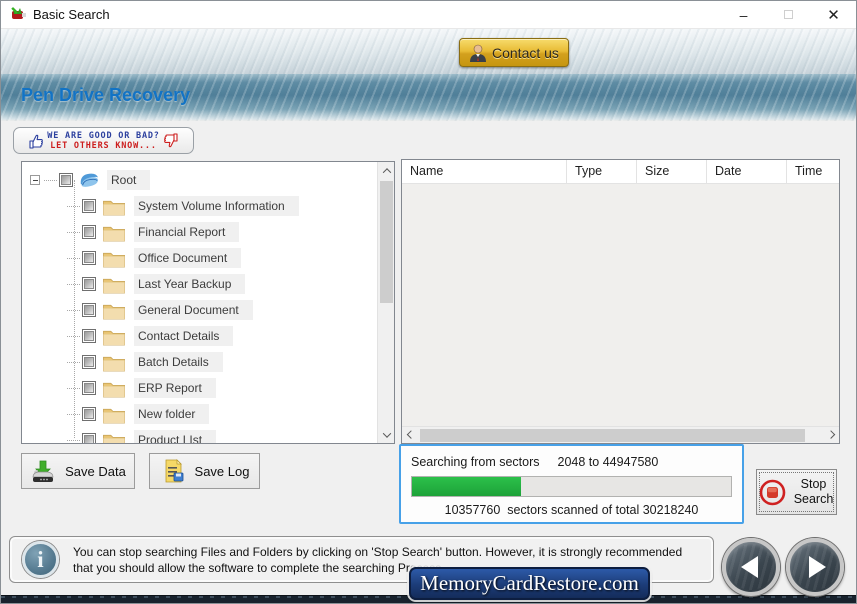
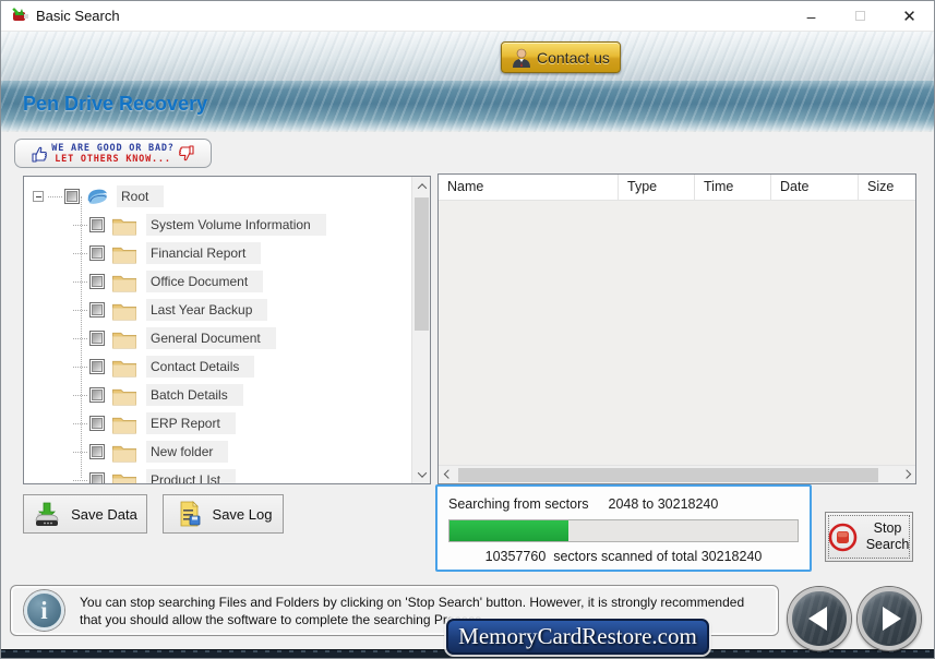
  Basic Search
  –
  ✕
  Contact us
  Pen Drive Recovery
  WE ARE GOOD OR BAD?
  LET OTHERS KNOW...
  Root
  System Volume Information
  Financial Report
  Office Document
  Last Year Backup
  General Document
  Contact Details
  Batch Details
  ERP Report
  New folder
  Product LIst
  Name
  Type
- Size
+ Time
  Date
- Time
+ Size
  Save Data
  Save Log
  Searching from sectors
- 2048 to 44947580
+ 2048 to 30218240
  10357760 sectors scanned of total 30218240
  Stop Search
  i
  You can stop searching Files and Folders by clicking on 'Stop Search' button. However, it is strongly recommended that you should allow the software to complete the searching Pr
  MemoryCardRestore.com
